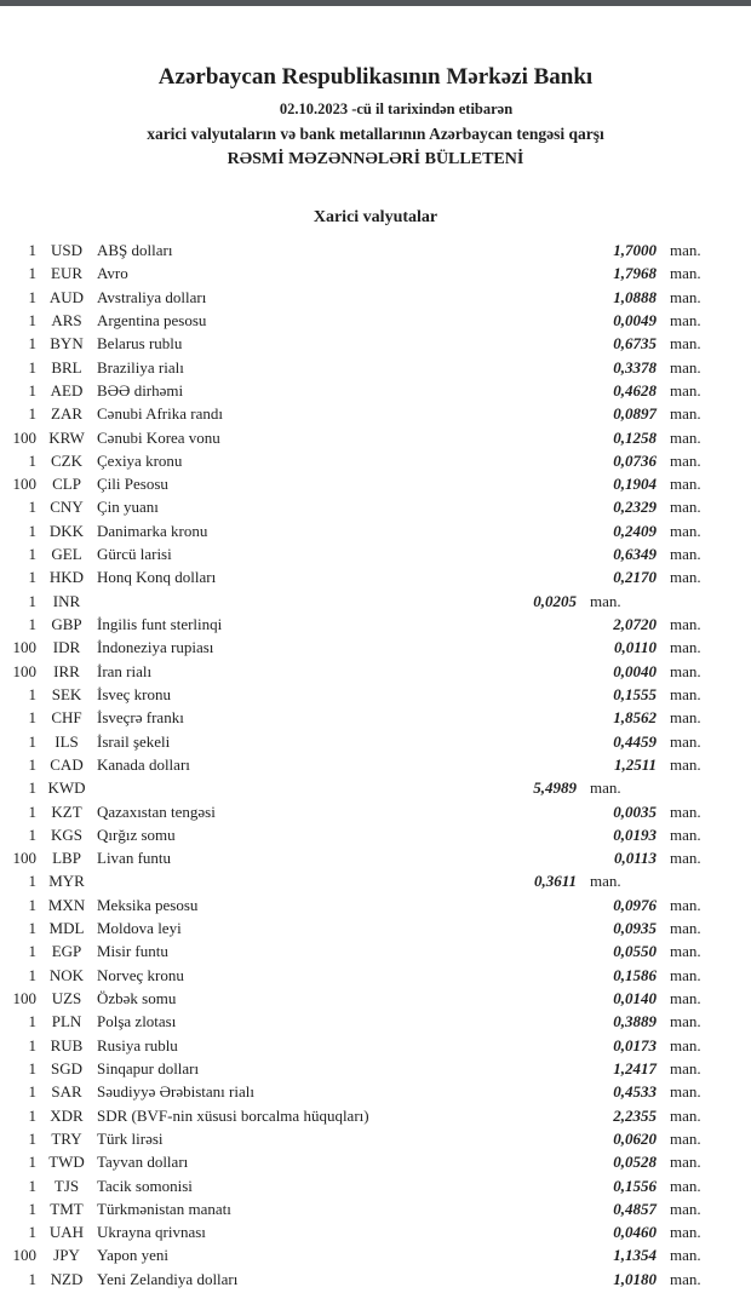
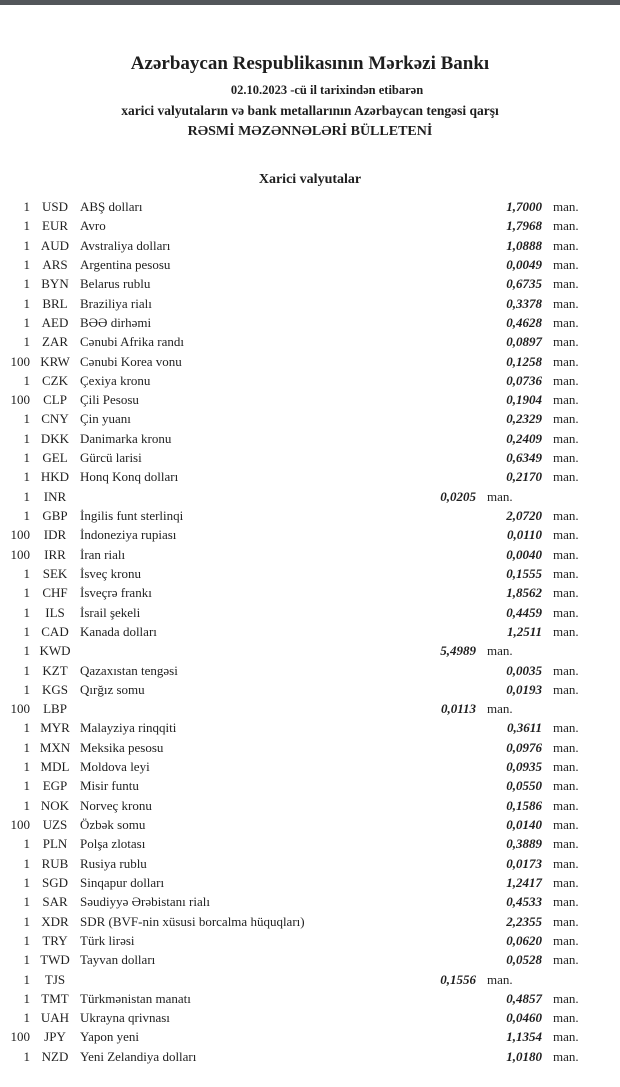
  Azərbaycan Respublikasının Mərkəzi Bankı
  02.10.2023 -cü il tarixindən etibarən
  xarici valyutaların və bank metallarının Azərbaycan tengəsi qarşı
  RƏSMİ MƏZƏNNƏLƏRİ BÜLLETENİ
  Xarici valyutalar
  1
  USD
  ABŞ dolları
  1,7000
  man.
  1
  EUR
  Avro
  1,7968
  man.
  1
  AUD
  Avstraliya dolları
  1,0888
  man.
  1
  ARS
  Argentina pesosu
  0,0049
  man.
  1
  BYN
  Belarus rublu
  0,6735
  man.
  1
  BRL
  Braziliya rialı
  0,3378
  man.
  1
  AED
  BƏƏ dirhəmi
  0,4628
  man.
  1
  ZAR
  Cənubi Afrika randı
  0,0897
  man.
  100
  KRW
  Cənubi Korea vonu
  0,1258
  man.
  1
  CZK
  Çexiya kronu
  0,0736
  man.
  100
  CLP
  Çili Pesosu
  0,1904
  man.
  1
  CNY
  Çin yuanı
  0,2329
  man.
  1
  DKK
  Danimarka kronu
  0,2409
  man.
  1
  GEL
  Gürcü larisi
  0,6349
  man.
  1
  HKD
  Honq Konq dolları
  0,2170
  man.
  1
  INR
  0,0205
  man.
  1
  GBP
  İngilis funt sterlinqi
  2,0720
  man.
  100
  IDR
  İndoneziya rupiası
  0,0110
  man.
  100
  IRR
  İran rialı
  0,0040
  man.
  1
  SEK
  İsveç kronu
  0,1555
  man.
  1
  CHF
  İsveçrə frankı
  1,8562
  man.
  1
  ILS
  İsrail şekeli
  0,4459
  man.
  1
  CAD
  Kanada dolları
  1,2511
  man.
  1
  KWD
  5,4989
  man.
  1
  KZT
  Qazaxıstan tengəsi
  0,0035
  man.
  1
  KGS
  Qırğız somu
  0,0193
  man.
  100
  LBP
- Livan funtu
  0,0113
  man.
  1
  MYR
+ Malayziya rinqqiti
  0,3611
  man.
  1
  MXN
  Meksika pesosu
  0,0976
  man.
  1
  MDL
  Moldova leyi
  0,0935
  man.
  1
  EGP
  Misir funtu
  0,0550
  man.
  1
  NOK
  Norveç kronu
  0,1586
  man.
  100
  UZS
  Özbək somu
  0,0140
  man.
  1
  PLN
  Polşa zlotası
  0,3889
  man.
  1
  RUB
  Rusiya rublu
  0,0173
  man.
  1
  SGD
  Sinqapur dolları
  1,2417
  man.
  1
  SAR
  Səudiyyə Ərəbistanı rialı
  0,4533
  man.
  1
  XDR
  SDR (BVF-nin xüsusi borcalma hüquqları)
  2,2355
  man.
  1
  TRY
  Türk lirəsi
  0,0620
  man.
  1
  TWD
  Tayvan dolları
  0,0528
  man.
  1
  TJS
- Tacik somonisi
  0,1556
  man.
  1
  TMT
  Türkmənistan manatı
  0,4857
  man.
  1
  UAH
  Ukrayna qrivnası
  0,0460
  man.
  100
  JPY
  Yapon yeni
  1,1354
  man.
  1
  NZD
  Yeni Zelandiya dolları
  1,0180
  man.
